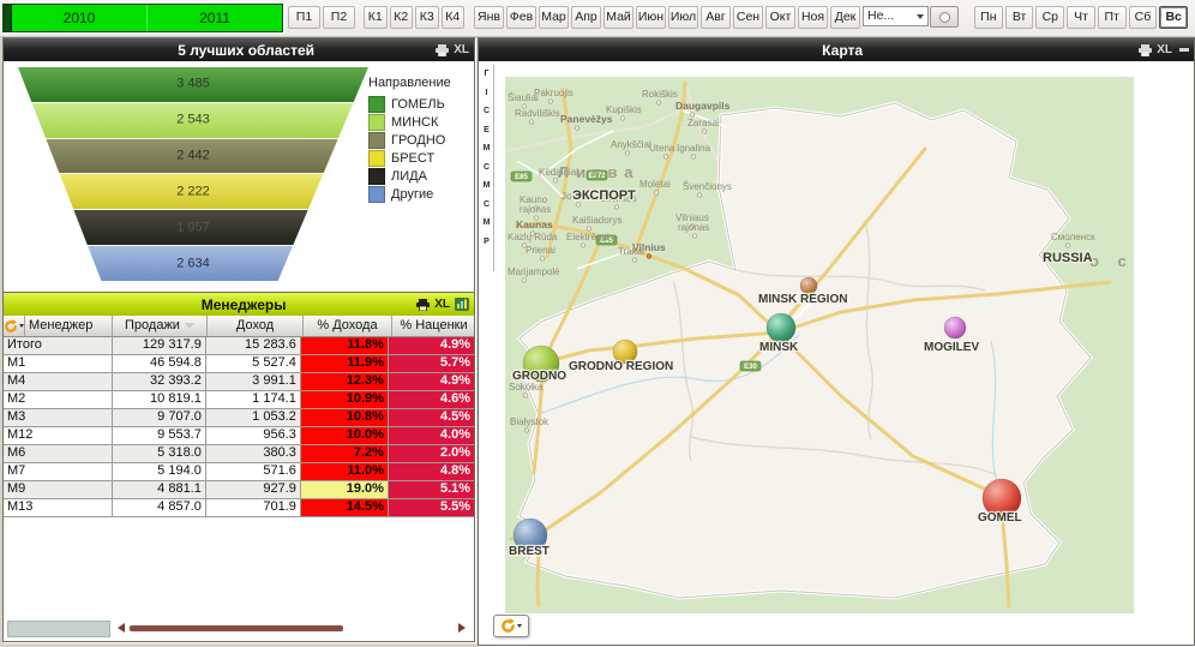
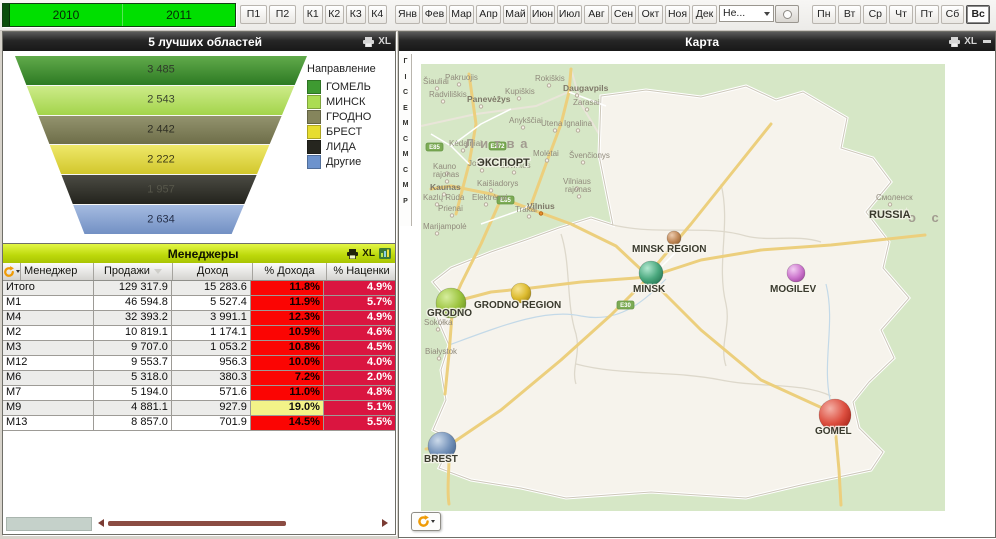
  2010
  2011
  П1
  П2
  К1
  К2
  К3
  К4
  Янв
  Фев
  Мар
  Апр
  Май
  Июн
  Июл
  Авг
  Сен
  Окт
  Ноя
  Дек
  Не...
  Пн
  Вт
  Ср
  Чт
  Пт
  Сб
  Вс
  5 лучших областей
  XL
  3 485
  2 543
  2 442
  2 222
  1 957
  2 634
  Направление
  ГОМЕЛЬ
  МИНСК
  ГРОДНО
  БРЕСТ
  ЛИДА
  Другие
  Менеджеры
  XL
  Менеджер
  Продажи
  Доход
  % Дохода
  % Наценки
  Итого
  129 317.9
  15 283.6
  11.8%
  4.9%
  М1
  46 594.8
  5 527.4
  11.9%
  5.7%
  М4
  32 393.2
  3 991.1
  12.3%
  4.9%
  М2
  10 819.1
  1 174.1
  10.9%
  4.6%
  М3
  9 707.0
  1 053.2
  10.8%
  4.5%
  М12
  9 553.7
  956.3
  10.0%
  4.0%
  М6
  5 318.0
  380.3
  7.2%
  2.0%
  М7
  5 194.0
  571.6
  11.0%
  4.8%
  М9
  4 881.1
  927.9
  19.0%
  5.1%
  М13
- 4 857.0
+ 8 857.0
  701.9
  14.5%
  5.5%
  Карта
  XL
  Šiauliai
  Pakruojis
  Radviliškis
  Panevėžys
  Kupiškis
  Rokiškis
  Daugavpils
  Zarasai
  Anykščiai
  Utena
  Ignalina
  Kėdainiai
  Molėtai
  Švenčionys
  Kauno
  rajonas
  Jonava
  Širvintos
  Kaunas
  Kaišiadorys
  Vilniaus
  rajonas
  Elektrėnai
  Vilnius
  Prienai
  Trakai
  Kazlų Rūda
  Marijampolė
  Sokółka
  Białystok
  Смоленск
  Литва
  о с
  ЭКСПОРТ
  RUSSIA
  GRODNO
  GRODNO REGION
  MINSK
  MINSK REGION
  MOGILEV
  GOMEL
  BREST
